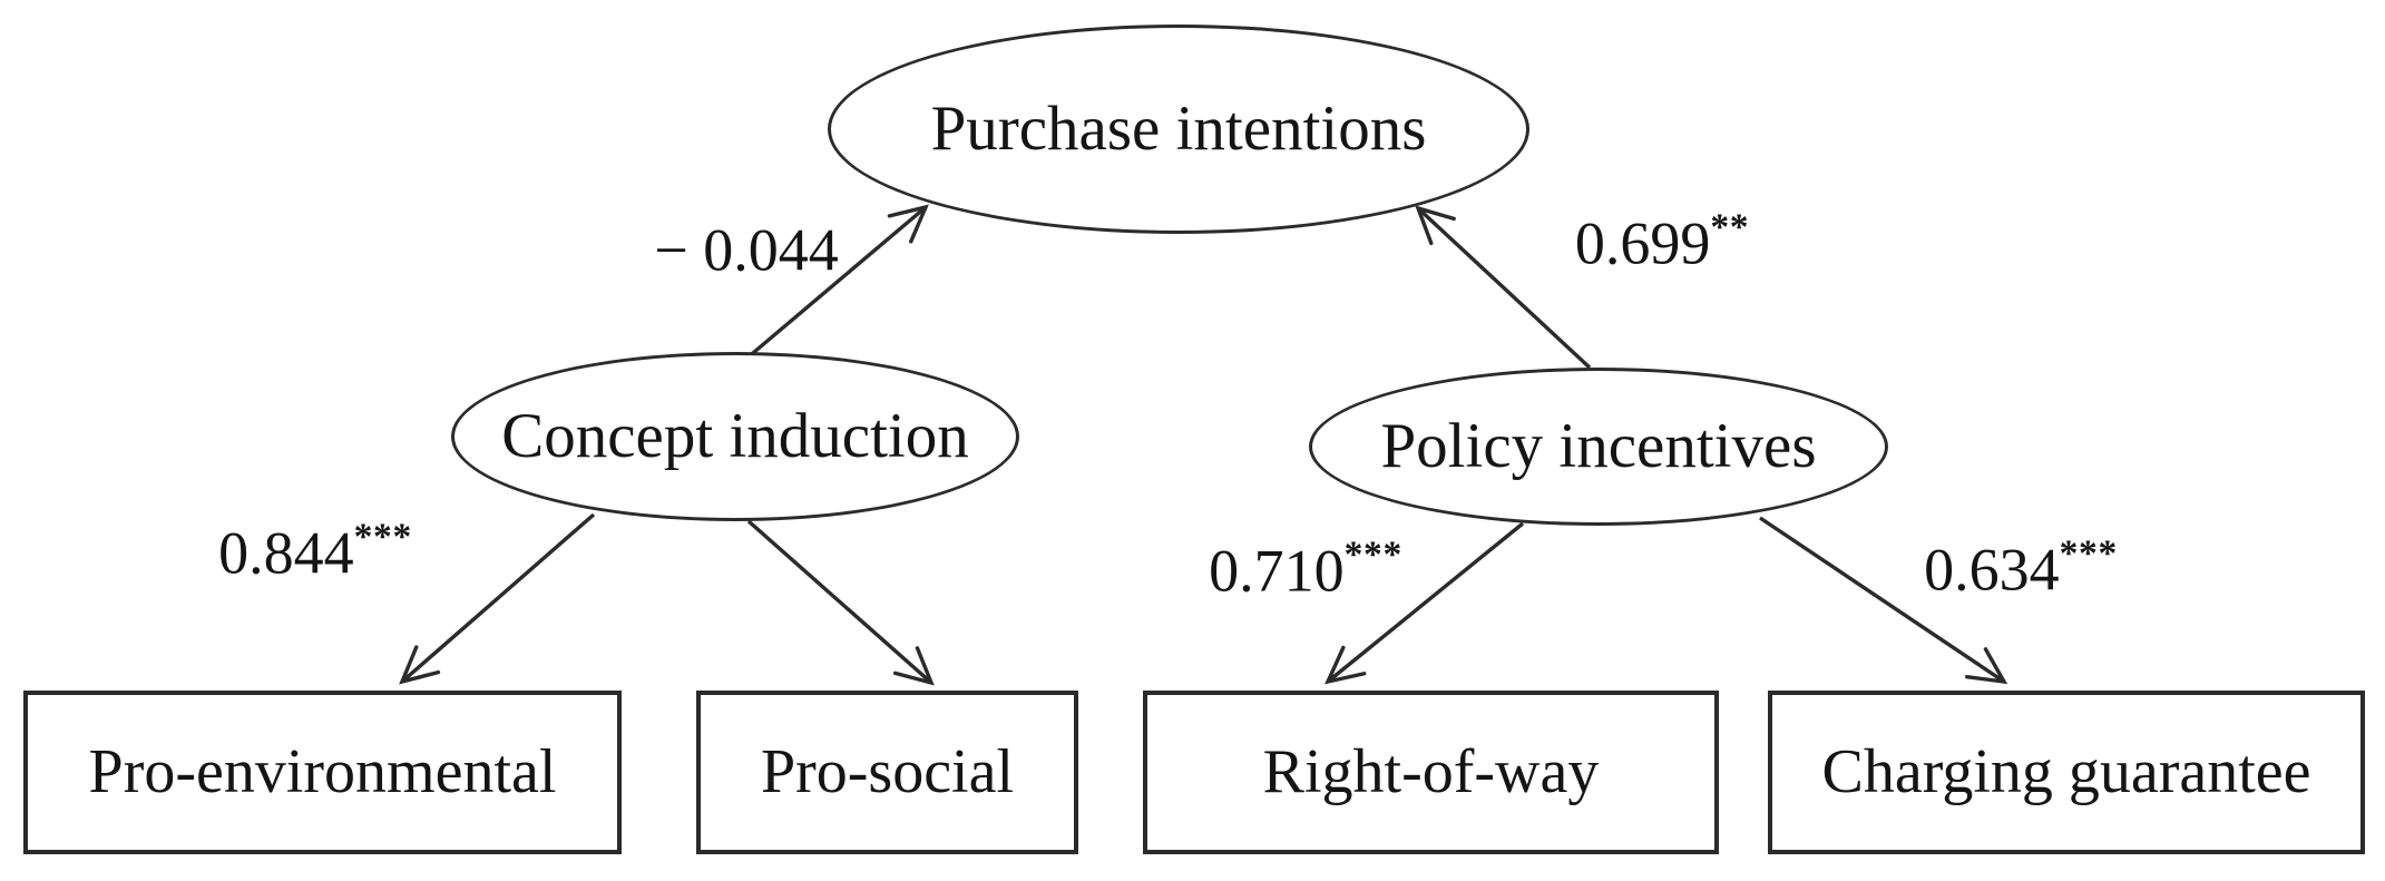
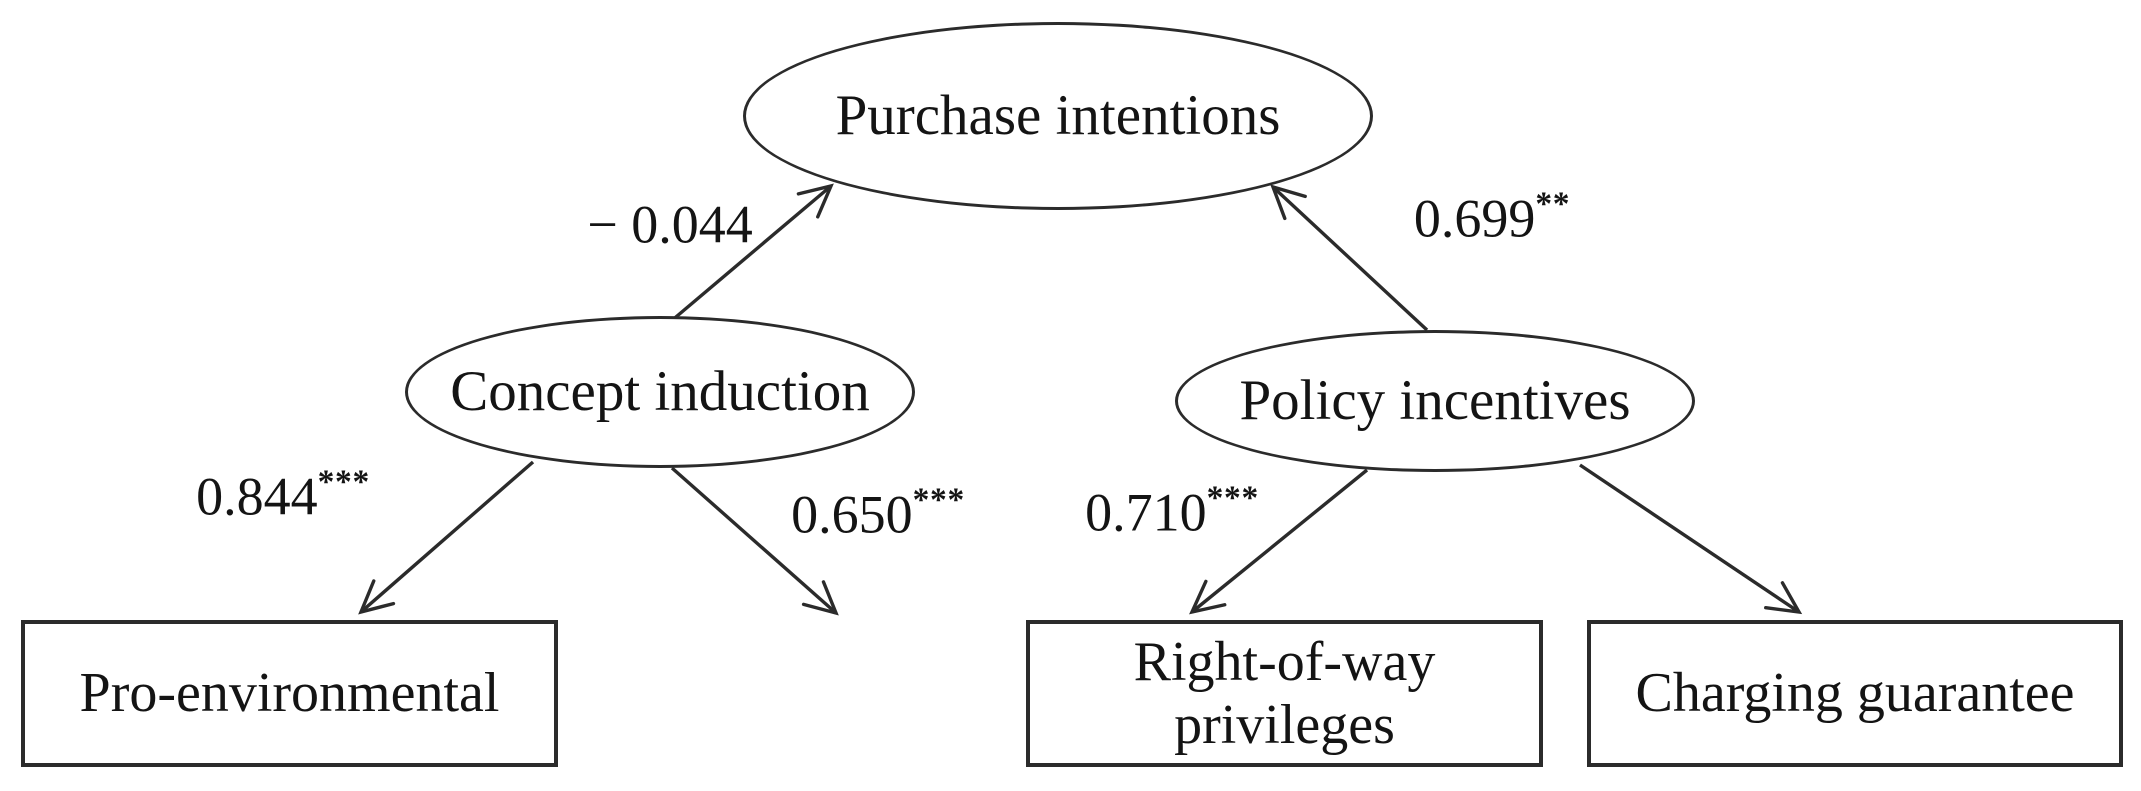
  Purchase intentions
  Concept induction
  Policy incentives
  Pro-environmental
- Pro-social
  Right-of-way
+ privileges
  Charging guarantee
  − 0.044
  0.699**
  0.844***
+ 0.650***
  0.710***
- 0.634***
